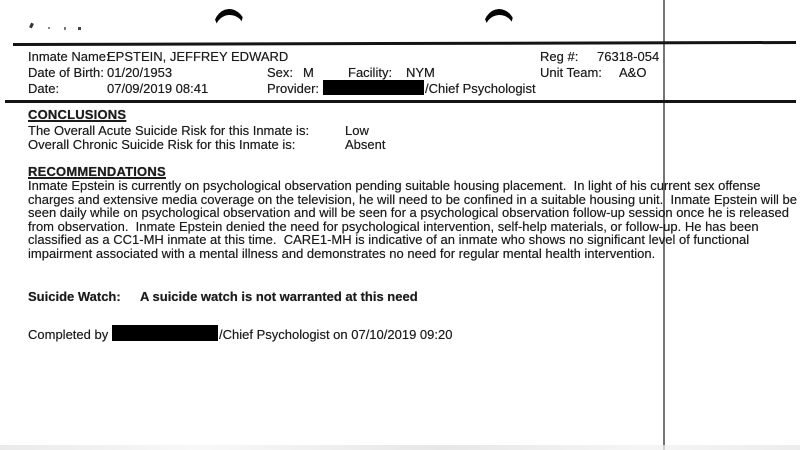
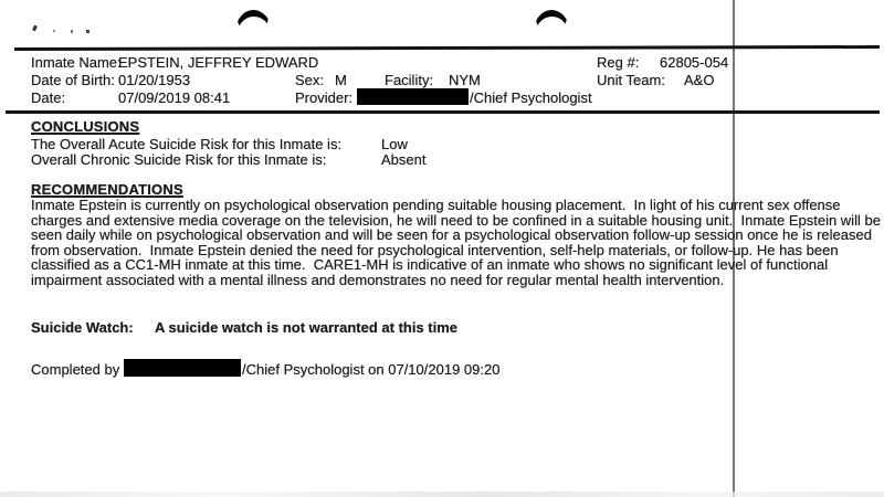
  Inmate Name:
  EPSTEIN, JEFFREY EDWARD
  Reg #:
- 76318-054
+ 62805-054
  Date of Birth:
  01/20/1953
  Sex:
  M
  Facility:
  NYM
  Unit Team:
  A&O
  Date:
  07/09/2019 08:41
  Provider:
  /Chief Psychologist
  CONCLUSIONS
  The Overall Acute Suicide Risk for this Inmate is:
  Low
  Overall Chronic Suicide Risk for this Inmate is:
  Absent
  RECOMMENDATIONS
  Inmate Epstein is currently on psychological observation pending suitable housing placement. In light of his current sex offense charges and extensive media coverage on the television, he will need to be confined in a suitable housing unit. Inmate Epstein will be seen daily while on psychological observation and will be seen for a psychological observation follow-up session once he is released from observation. Inmate Epstein denied the need for psychological intervention, self-help materials, or follow-up. He has been classified as a CC1-MH inmate at this time. CARE1-MH is indicative of an inmate who shows no significant level of functional impairment associated with a mental illness and demonstrates no need for regular mental health intervention.
  Suicide Watch:
- A suicide watch is not warranted at this need
+ A suicide watch is not warranted at this time
  Completed by
  /Chief Psychologist on 07/10/2019 09:20
